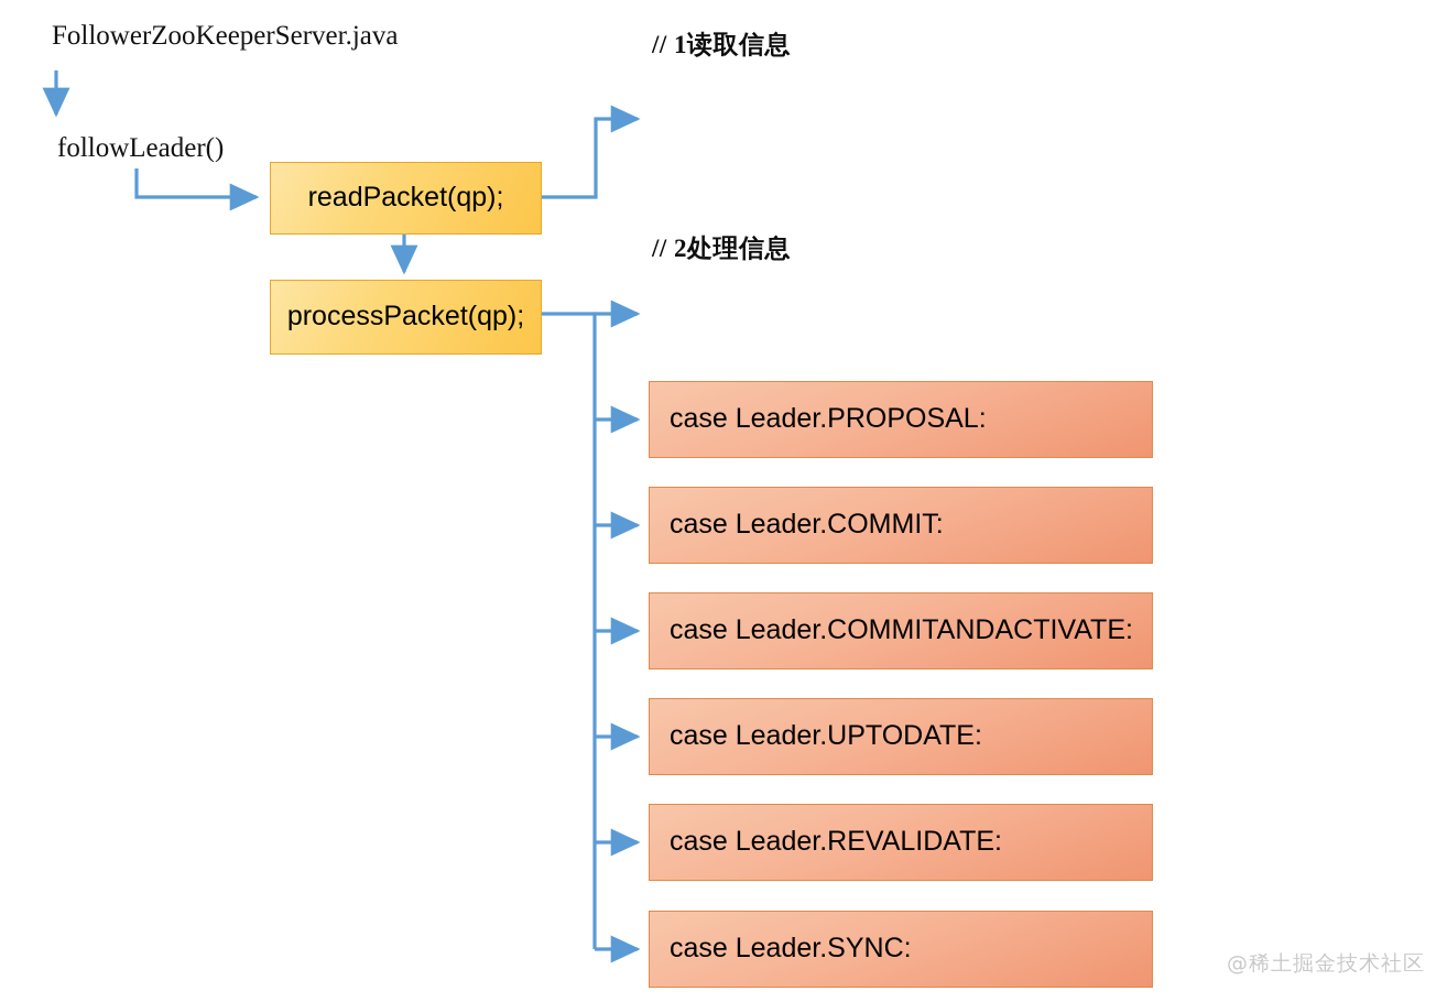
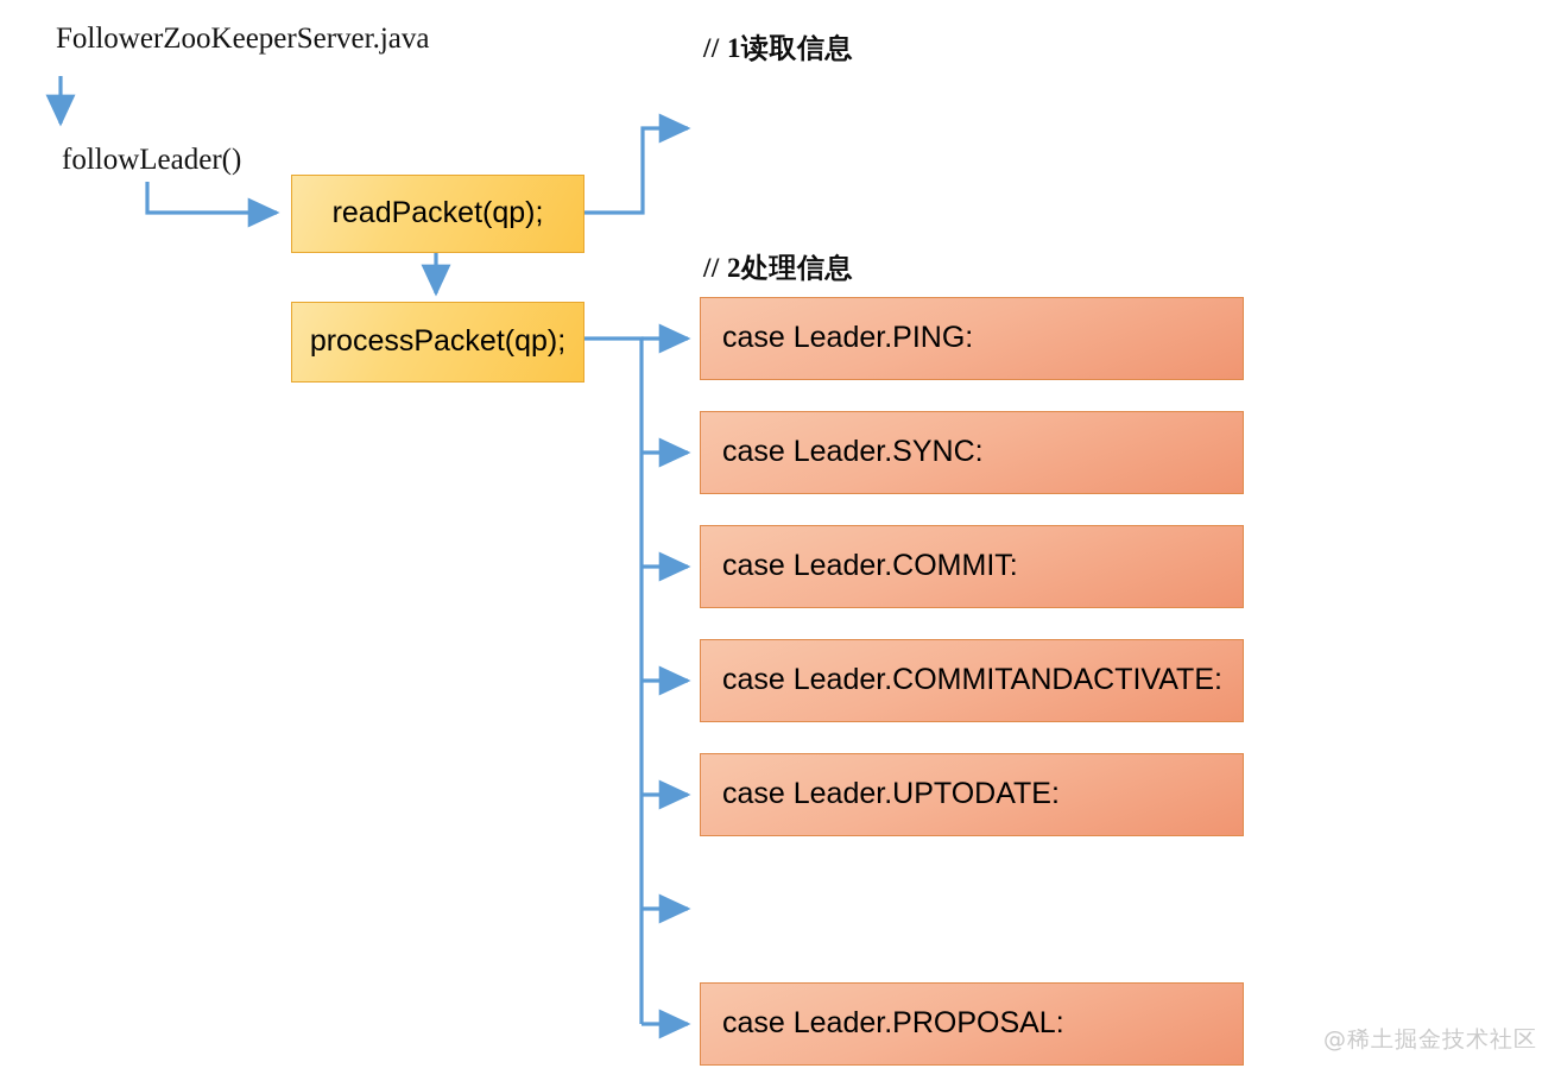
  FollowerZooKeeperServer.java
  followLeader()
  // 1读取信息
  // 2处理信息
  readPacket(qp);
  processPacket(qp);
+ case Leader.PING:
- case Leader.PROPOSAL:
+ case Leader.SYNC:
  case Leader.COMMIT:
  case Leader.COMMITANDACTIVATE:
  case Leader.UPTODATE:
- case Leader.REVALIDATE:
- case Leader.SYNC:
+ case Leader.PROPOSAL:
  @稀土掘金技术社区
